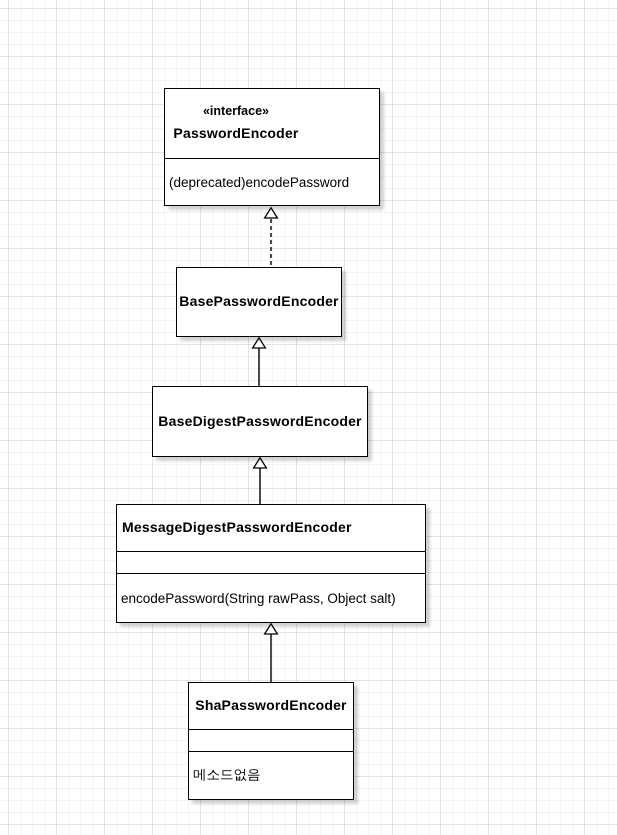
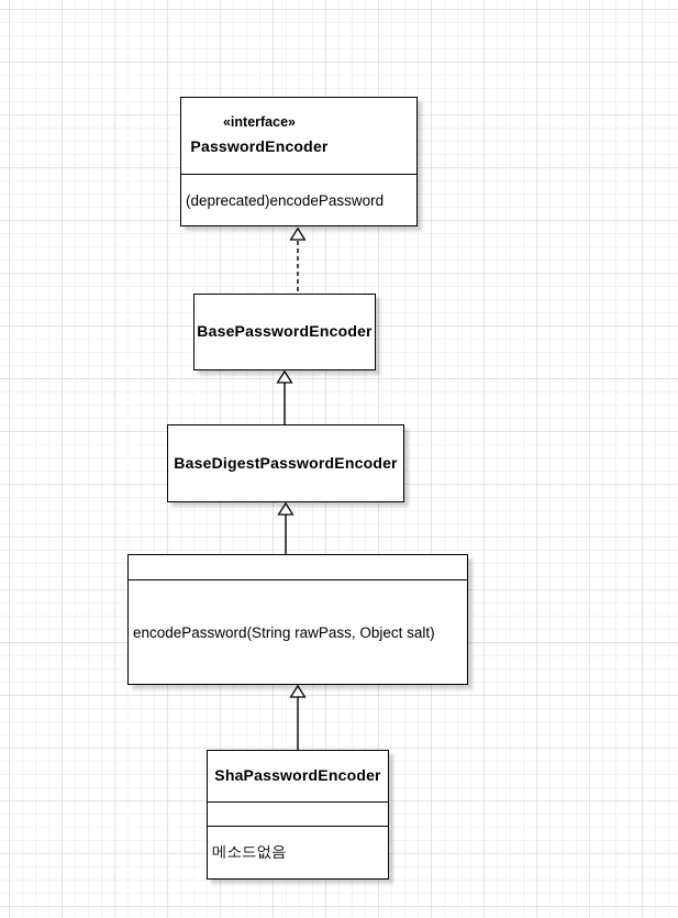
  «interface»
  PasswordEncoder
  (deprecated)encodePassword
  BasePasswordEncoder
  BaseDigestPasswordEncoder
- MessageDigestPasswordEncoder
  encodePassword(String rawPass, Object salt)
  ShaPasswordEncoder
  메소드없음
